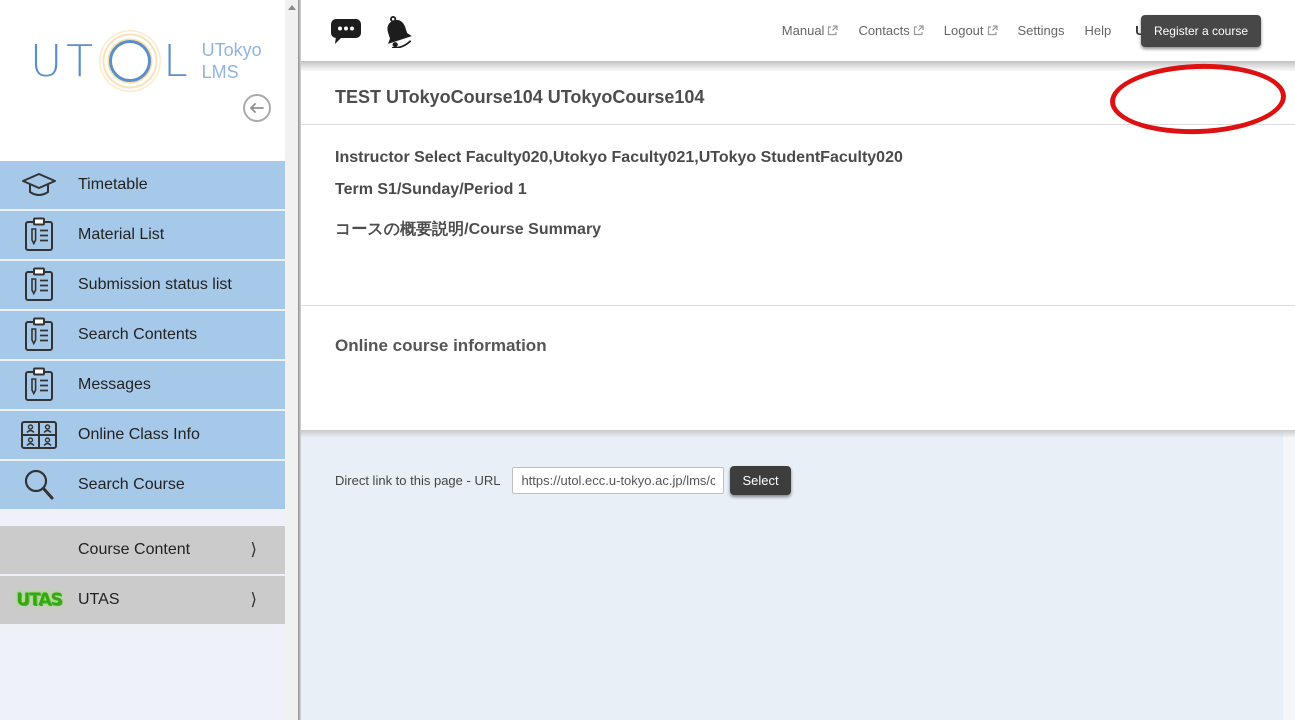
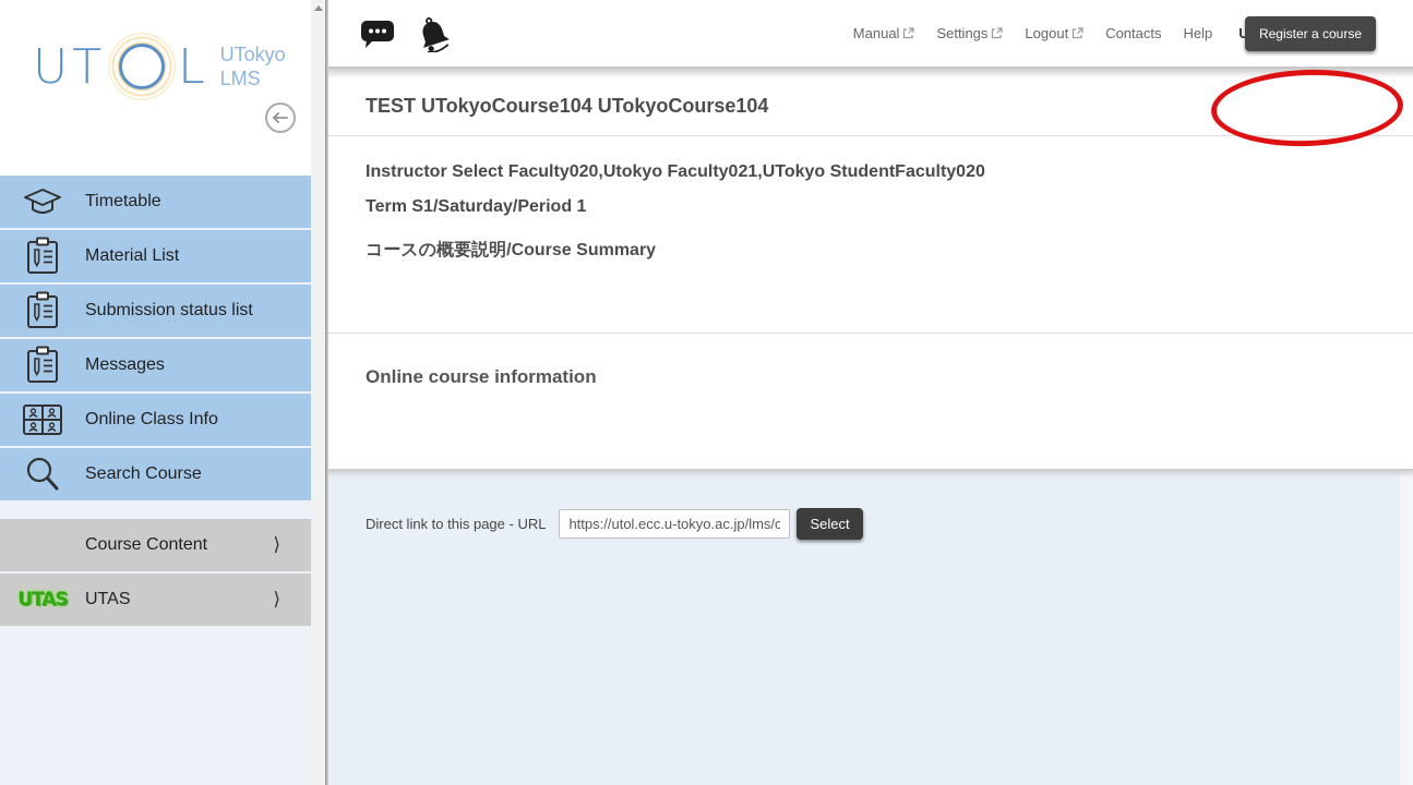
  U
  T
  L
  UTokyo
  LMS
  Timetable
  Material List
  Submission status list
- Search Contents
  Messages
  Online Class Info
  Search Course
  Course Content
  ⟩
  UTAS
  UTAS
  ⟩
  Manual
- Contacts
+ Settings
  Logout
- Settings
+ Contacts
  Help
  TEST UTokyoCourse104 UTokyoCourse104
  Instructor Select Faculty020,Utokyo Faculty021,UTokyo StudentFaculty020
- Term S1/Sunday/Period 1
+ Term S1/Saturday/Period 1
  コースの概要説明/Course Summary
  Online course information
  Register a course
  Direct link to this page - URL
  https://utol.ecc.u-tokyo.ac.jp/lms/c
  Select
